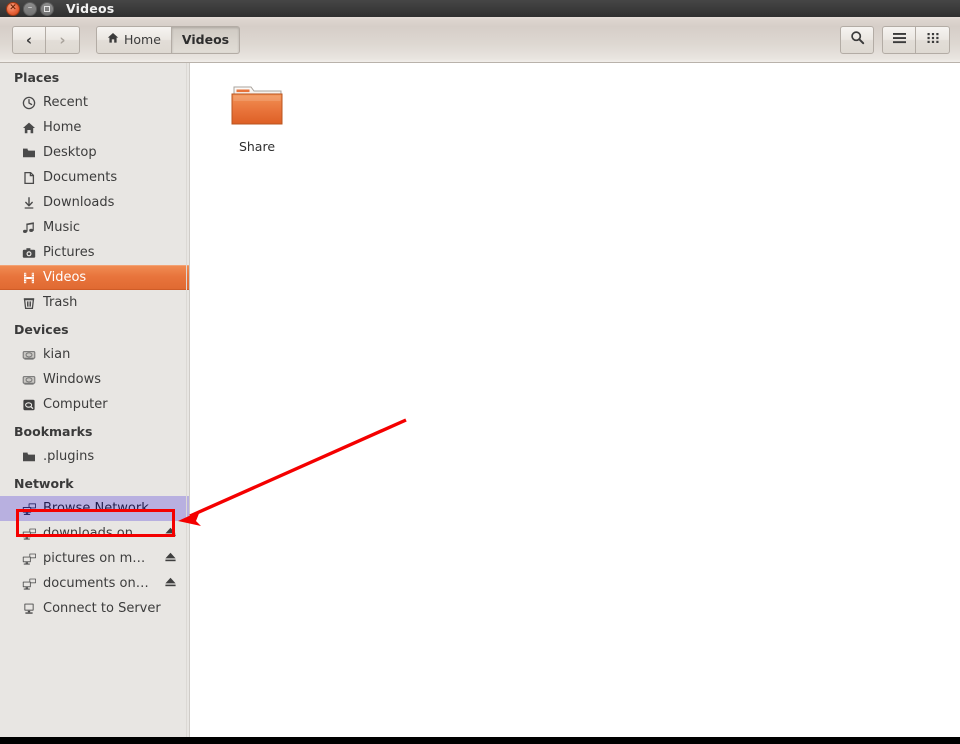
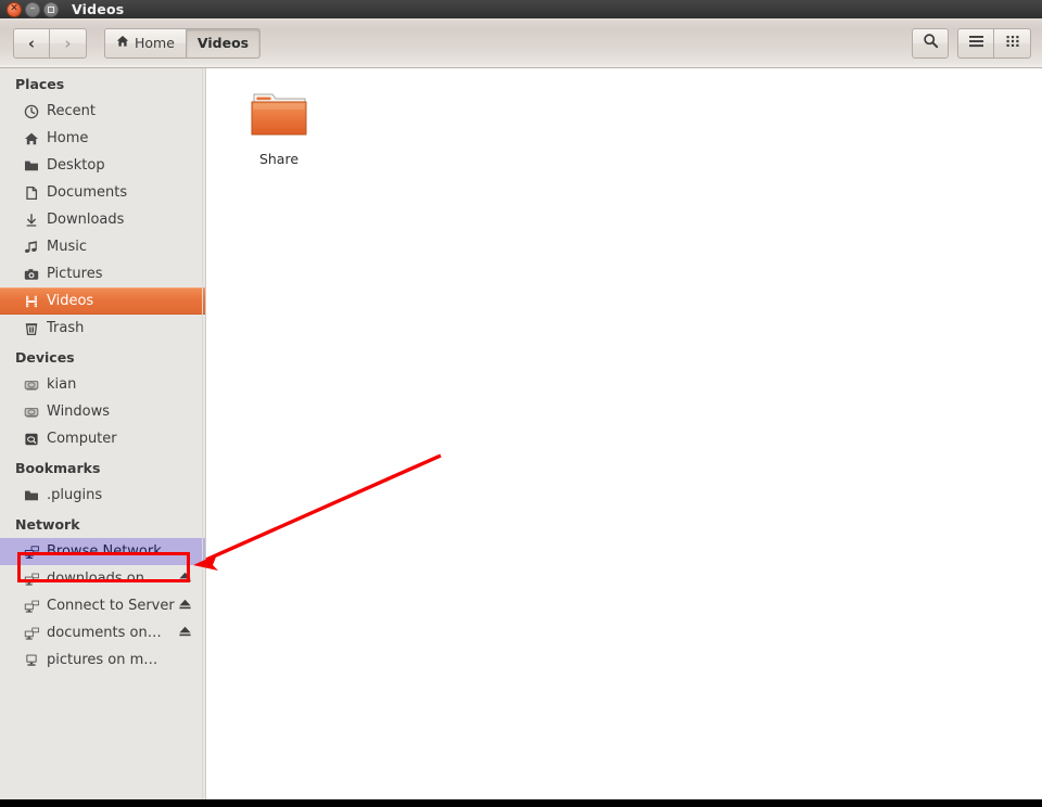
  ×
  –
  Videos
  ‹
  ›
  Home
  Videos
  Places
  Recent
  Home
  Desktop
  Documents
  Downloads
  Music
  Pictures
  Videos
  Trash
  Devices
  kian
  Windows
  Computer
  Bookmarks
  .plugins
  Network
  Browse Network
  downloads on …
- pictures on m…
+ Connect to Server
  documents on…
- Connect to Server
+ pictures on m…
  Share
